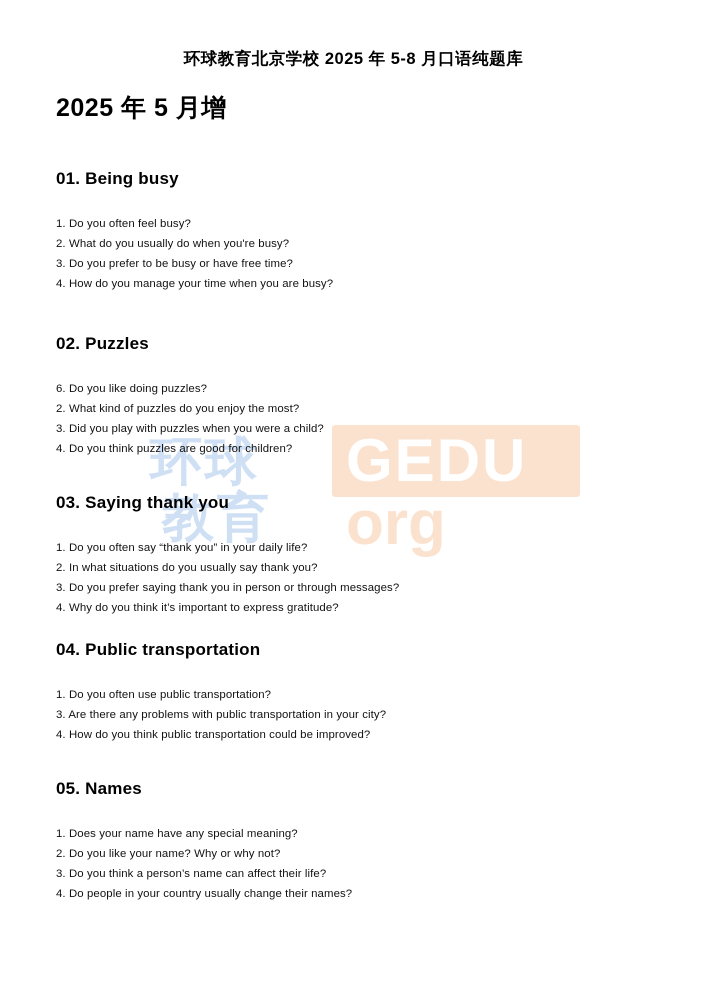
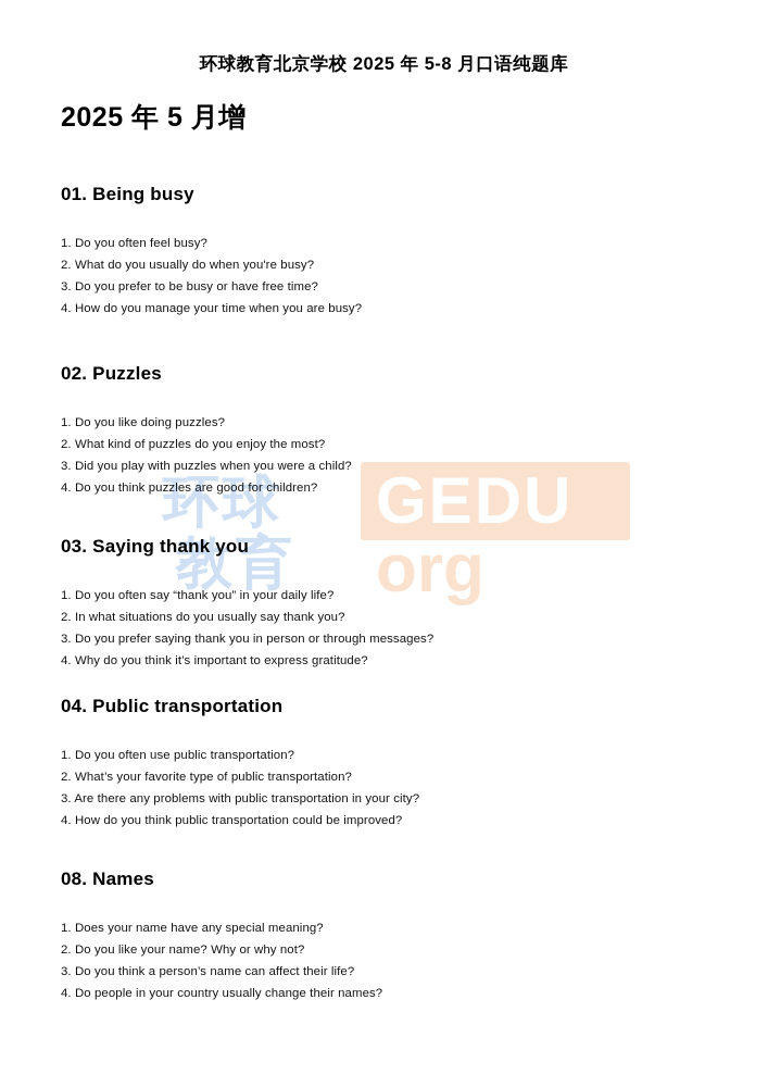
  GEDU
  org
  环球
  教育
  环球教育北京学校 2025 年 5-8 月口语纯题库
  2025 年 5 月增
  01. Being busy
  1. Do you often feel busy?
  2. What do you usually do when you're busy?
  3. Do you prefer to be busy or have free time?
  4. How do you manage your time when you are busy?
  02. Puzzles
- 6. Do you like doing puzzles?
+ 1. Do you like doing puzzles?
  2. What kind of puzzles do you enjoy the most?
  3. Did you play with puzzles when you were a child?
  4. Do you think puzzles are good for children?
  03. Saying thank you
  1. Do you often say “thank you” in your daily life?
  2. In what situations do you usually say thank you?
  3. Do you prefer saying thank you in person or through messages?
  4. Why do you think it’s important to express gratitude?
  04. Public transportation
  1. Do you often use public transportation?
+ 2. What’s your favorite type of public transportation?
  3. Are there any problems with public transportation in your city?
  4. How do you think public transportation could be improved?
- 05. Names
+ 08. Names
  1. Does your name have any special meaning?
  2. Do you like your name? Why or why not?
  3. Do you think a person’s name can affect their life?
  4. Do people in your country usually change their names?
